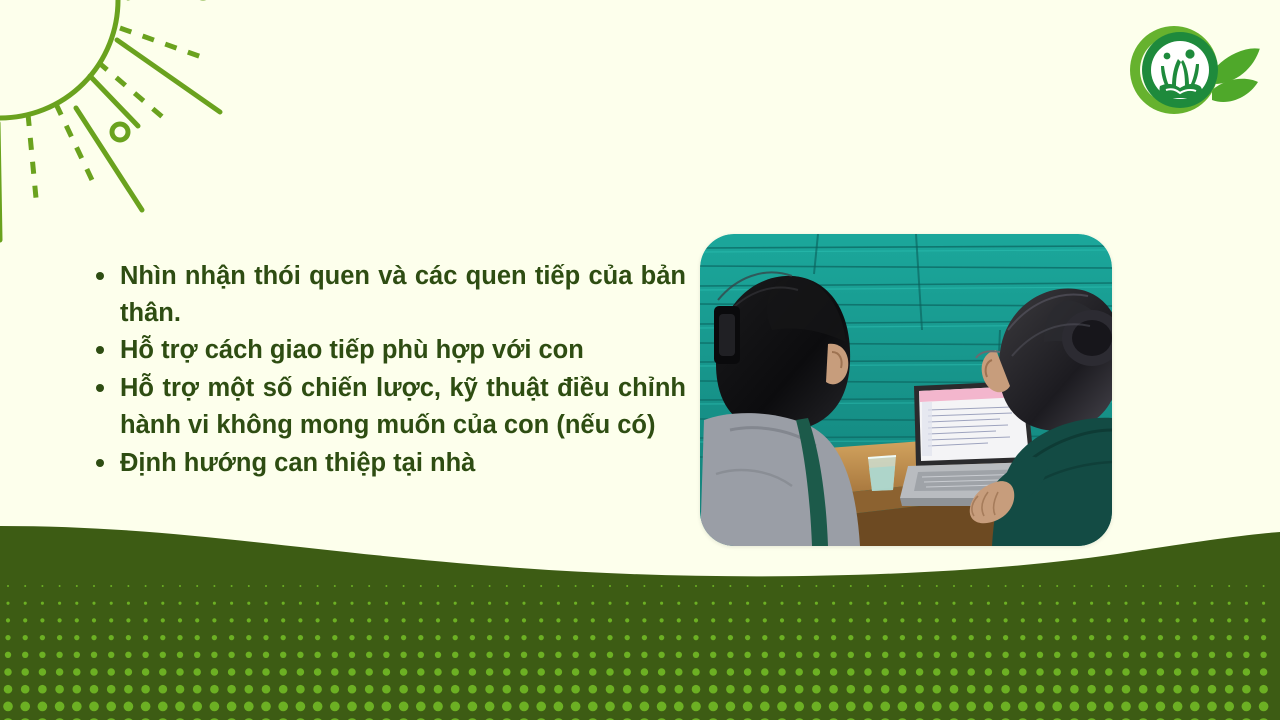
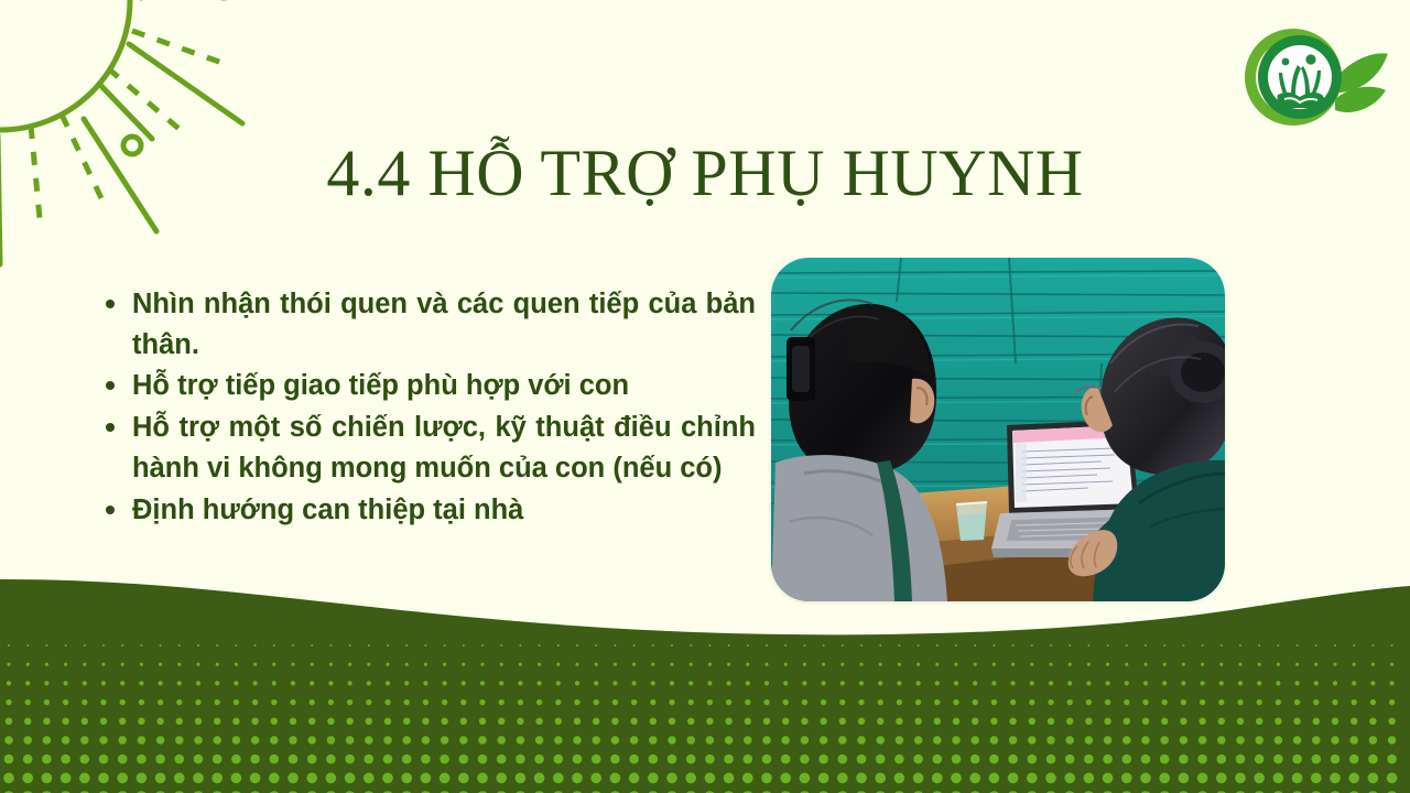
+ 4.4 HỖ TRỢ PHỤ HUYNH
  Nhìn nhận thói quen và các quen tiếp của bản thân.
- Hỗ trợ cách giao tiếp phù hợp với con
+ Hỗ trợ tiếp giao tiếp phù hợp với con
  Hỗ trợ một số chiến lược, kỹ thuật điều chỉnh hành vi không mong muốn của con (nếu có)
  Định hướng can thiệp tại nhà
